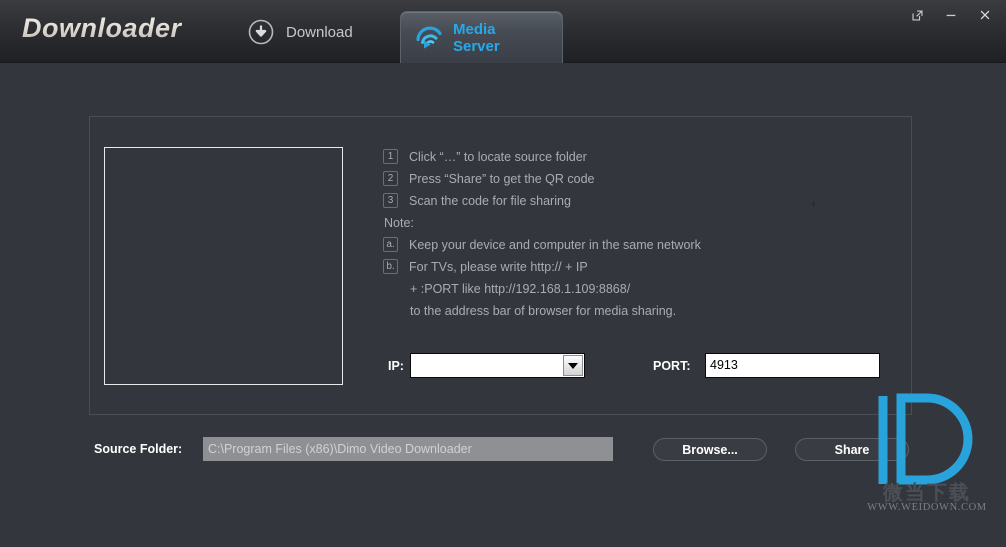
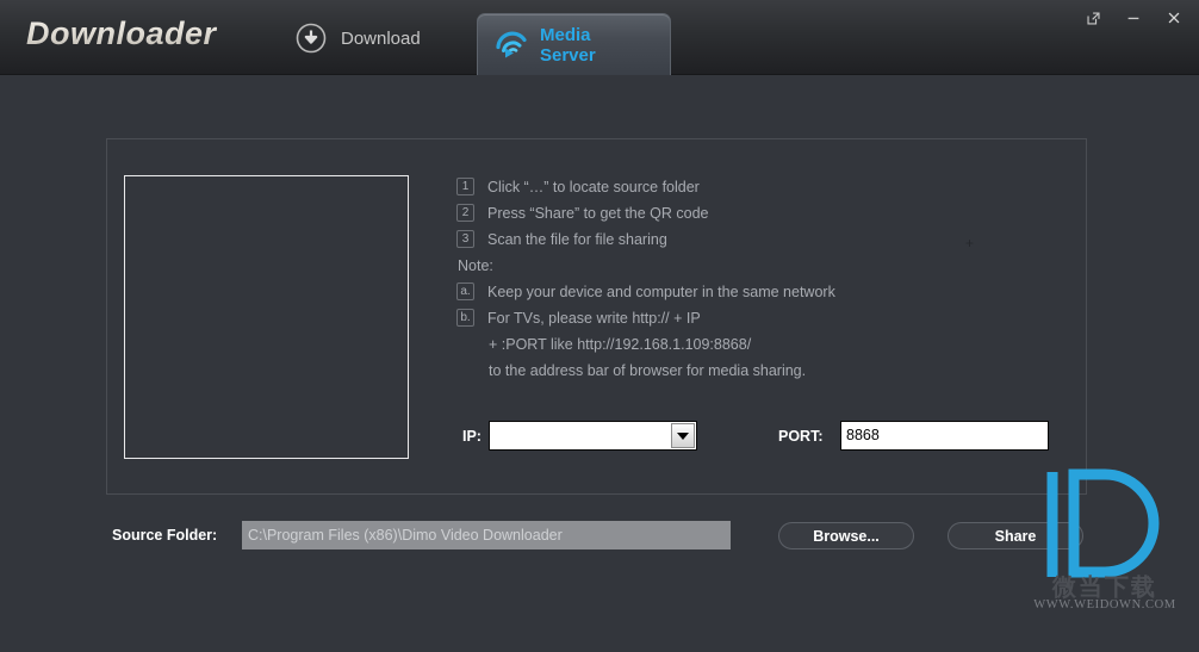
  Downloader
  Download
  Media Server
  1
  Click “…” to locate source folder
  2
  Press “Share” to get the QR code
  3
- Scan the code for file sharing
+ Scan the file for file sharing
  Note:
  a.
  Keep your device and computer in the same network
  b.
  For TVs, please write http:// + IP
  + :PORT like http://192.168.1.109:8868/
  to the address bar of browser for media sharing.
  IP:
  PORT:
- 4913
+ 8868
  Source Folder:
  C:\Program Files (x86)\Dimo Video Downloader
  Browse...
  Share
  微当下载
  WWW.WEIDOWN.COM
